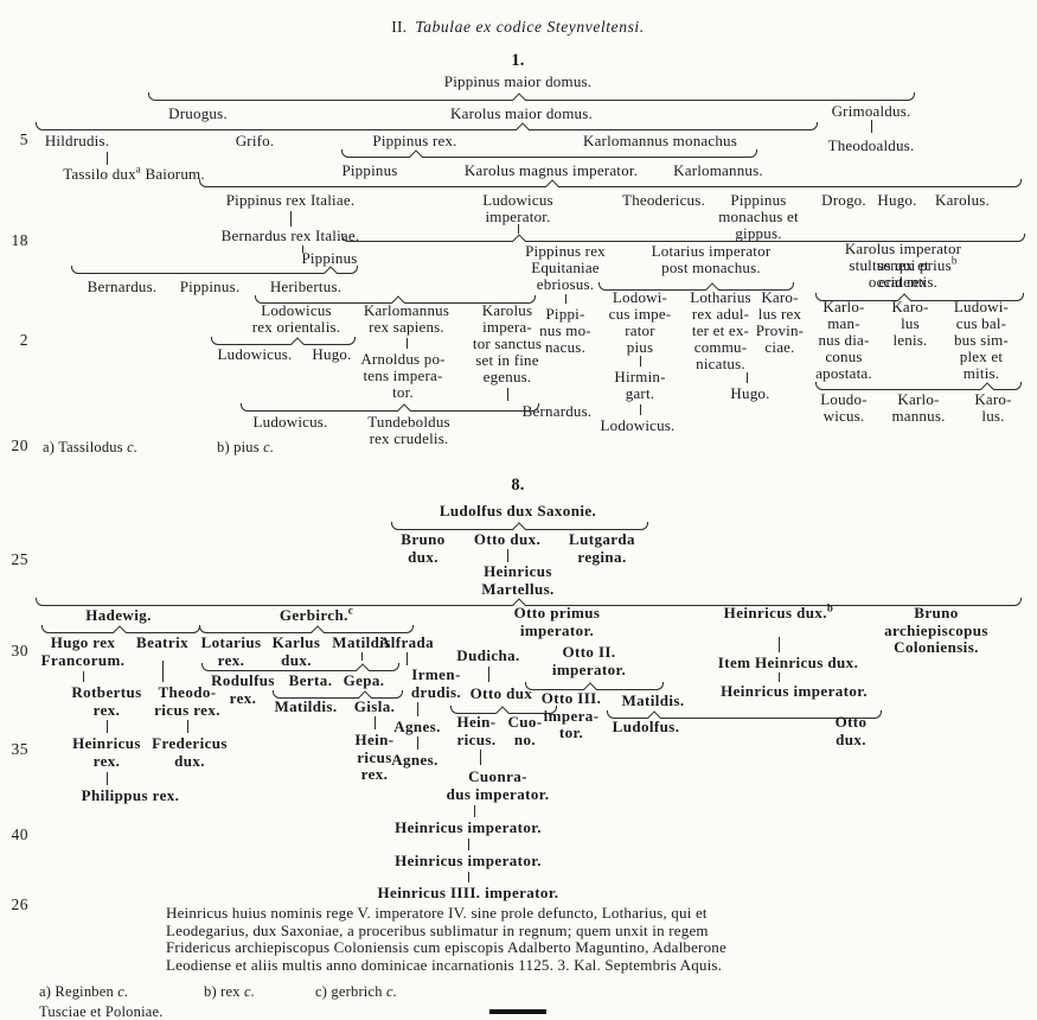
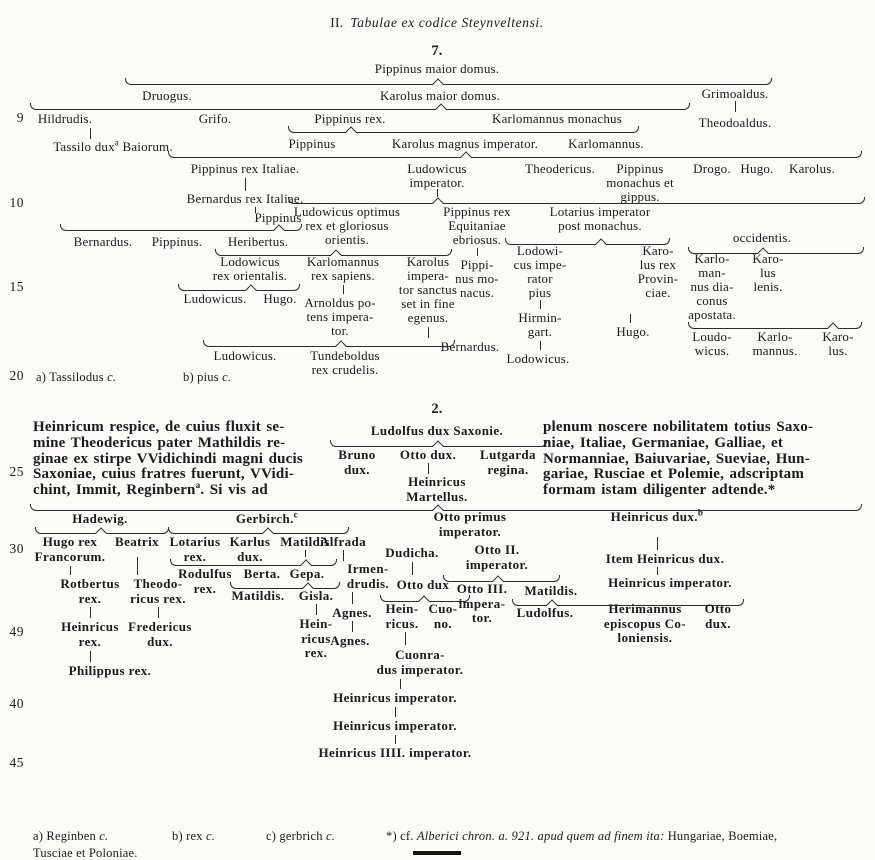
  II. Tabulae ex codice Steynveltensi.
- 5
+ 9
- 18
+ 10
- 2
+ 15
  20
  25
  30
- 35
+ 49
  40
- 26
+ 45
- 1.
+ 7.
  Pippinus maior domus.
  Druogus.
  Karolus maior domus.
  Grimoaldus.
  Hildrudis.
  Grifo.
  Pippinus rex.
  Karlomannus monachus
  Theodoaldus.
  Tassilo duxa Baiorum.
  Pippinus
  Karolus magnus imperator.
  Karlomannus.
  Pippinus rex Italiae.
  Ludowicus
  imperator.
  Theodericus.
  Pippinus
  monachus et
  gippus.
  Drogo.
  Hugo.
  Karolus.
  Bernardus rex Italiae.
  Pippinus
  Bernardus.
  Pippinus.
  Heribertus.
+ Ludowicus optimus
+ rex et gloriosus
+ orientis.
  Pippinus rex
  Equitaniae
  ebriosus.
  Lotarius imperator
  post monachus.
- Karolus imperator senex et
- stultus qui priusb erat rex
  occidentis.
  Lodowicus
  rex orientalis.
  Karlomannus
  rex sapiens.
  Karolus
  impera-
  tor sanctus
  set in fine
  egenus.
  Pippi-
  nus mo-
  nacus.
  Lodowi-
  cus impe-
  rator
  pius
- Lotharius
- rex adul-
- ter et ex-
- commu-
- nicatus.
  Karo-
  lus rex
  Provin-
  ciae.
  Karlo-
  man-
  nus dia-
  conus
  apostata.
  Karo-
  lus
  lenis.
- Ludowi-
- cus bal-
- bus sim-
- plex et
- mitis.
  Ludowicus.
  Hugo.
  Arnoldus po-
  tens impera-
  tor.
  Bernardus.
  Hirmin-
  gart.
  Lodowicus.
  Hugo.
  Ludowicus.
  Tundeboldus
  rex crudelis.
  Loudo-
  wicus.
  Karlo-
  mannus.
  Karo-
  lus.
  a) Tassilodus c.
  b) pius c.
- 8.
+ 2.
+ Heinricum respice, de cuius fluxit se-
+ mine Theodericus pater Mathildis re-
+ ginae ex stirpe VVidichindi magni ducis
+ Saxoniae, cuius fratres fuerunt, VVidi-
+ chint, Immit, Reginberna. Si vis ad
+ plenum noscere nobilitatem totius Saxo-
+ niae, Italiae, Germaniae, Galliae, et
+ Normanniae, Baiuvariae, Sueviae, Hun-
+ gariae, Rusciae et Polemie, adscriptam
+ formam istam diligenter adtende.*
  Ludolfus dux Saxonie.
  Bruno
  dux.
  Otto dux.
  Lutgarda
  regina.
  Heinricus
  Martellus.
  Hadewig.
  Gerbirch.c
  Otto primus
  imperator.
  Heinricus dux.b
- Bruno archiepiscopus
- Coloniensis.
  Hugo rex
  Francorum.
  Beatrix
  Lotarius
  rex.
  Karlus
  dux.
  Matildis
  Alfrada
  Rotbertus
  rex.
  Theodo-
  ricus rex.
  Heinricus
  rex.
  Fredericus
  dux.
  Philippus rex.
  Rodulfus
  rex.
  Berta.
  Gepa.
  Matildis.
  Gisla.
  Hein-
  ricus
  rex.
  Irmen-
  drudis.
  Agnes.
  Agnes.
  Dudicha.
  Otto dux
  Hein-
  ricus.
  Cuo-
  no.
  Cuonra-
  dus imperator.
  Otto II.
  imperator.
  Otto III.
  impera-
  tor.
  Matildis.
  Ludolfus.
+ Herimannus
+ episcopus Co-
+ loniensis.
  Otto
  dux.
  Item Heinricus dux.
  Heinricus imperator.
  Heinricus imperator.
  Heinricus imperator.
  Heinricus IIII. imperator.
- Heinricus huius nominis rege V. imperatore IV. sine prole defuncto, Lotharius, qui et
- Leodegarius, dux Saxoniae, a proceribus sublimatur in regnum; quem unxit in regem
- Fridericus archiepiscopus Coloniensis cum episcopis Adalberto Maguntino, Adalberone
- Leodiense et aliis multis anno dominicae incarnationis 1125. 3. Kal. Septembris Aquis.
  a) Reginben c.
  b) rex c.
  c) gerbrich c.
+ *) cf. Alberici chron. a. 921. apud quem ad finem ita: Hungariae, Boemiae,
  Tusciae et Poloniae.
